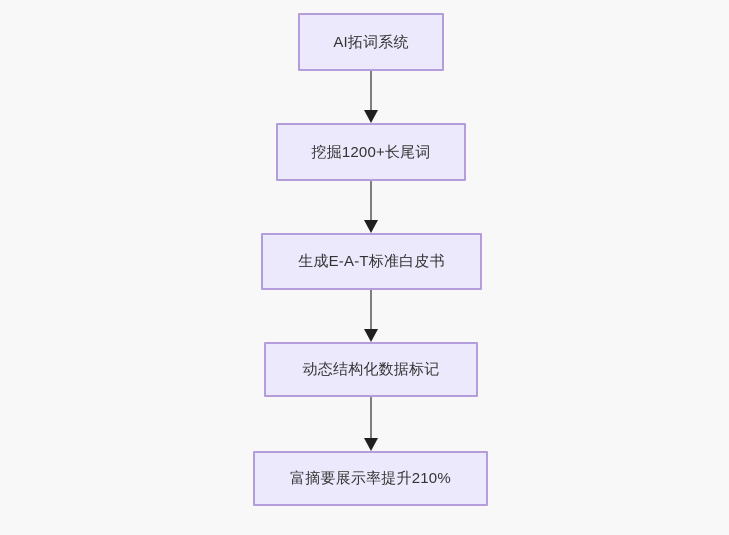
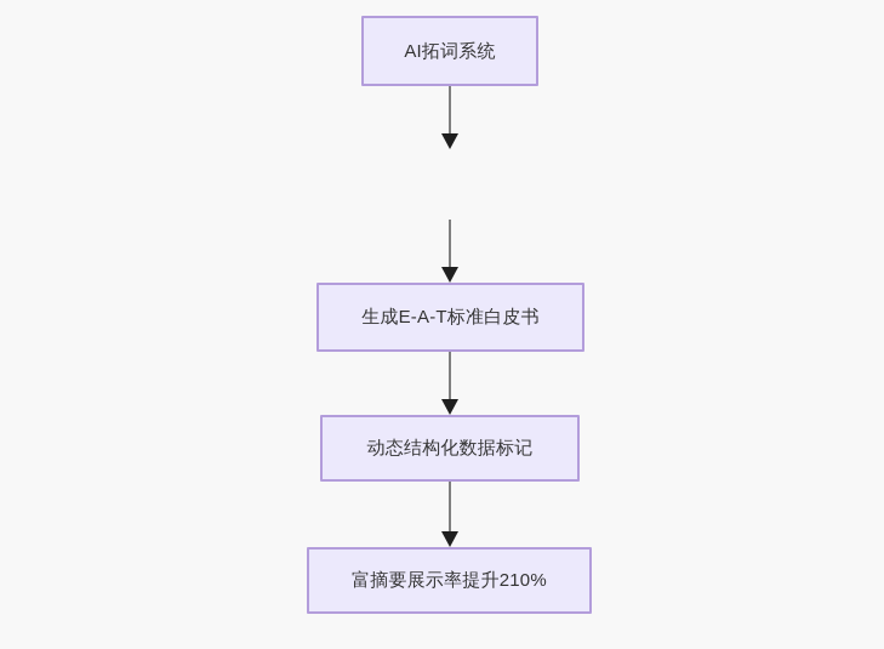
  AI拓词系统
- 挖掘1200+长尾词
  生成E-A-T标准白皮书
  动态结构化数据标记
  富摘要展示率提升210%
